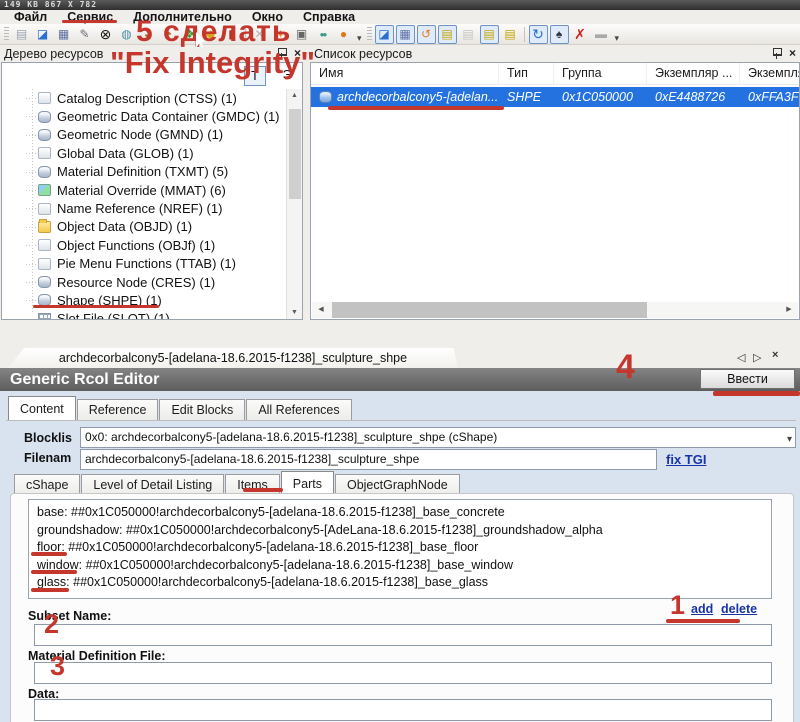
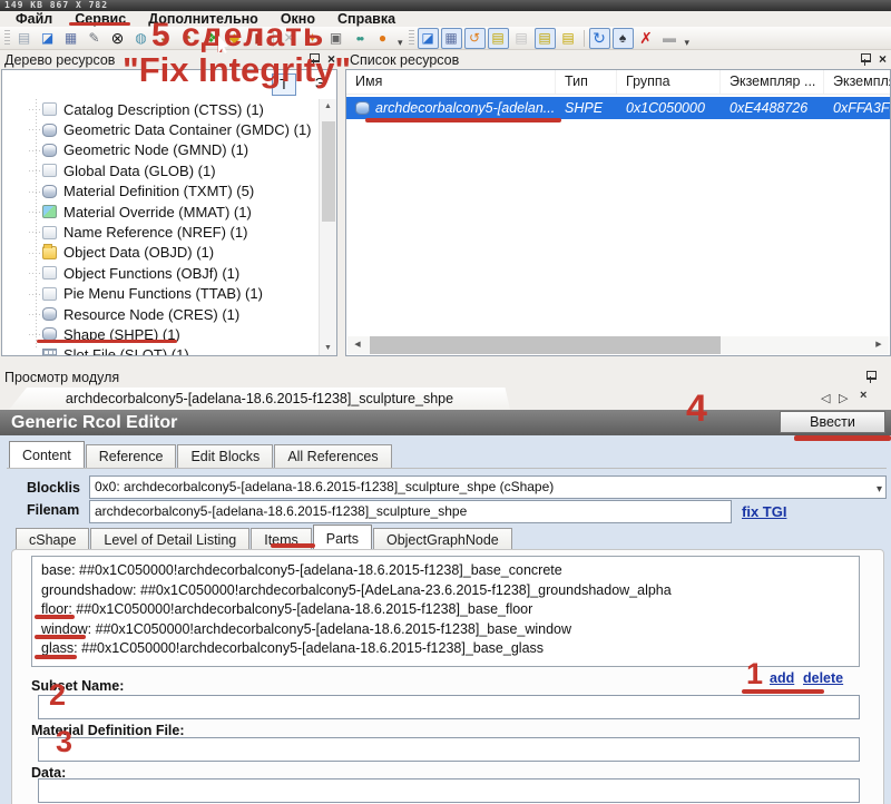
  149 KB 867 X 782
  Файл
  Сервис
  Дополнительно
  Окно
  Справка
  ▤
  ◪
  ▦
  ✎
  ⊗
  ◍
  ◒
  ◓
  ❖
  ◆
  ▮
  ✕
  ✦
  ▣
  ●●
  ●
  ▾
  ◪
  ▦
  ↺
  ▤
  ▤
  ▤
  ▤
  ↻
  ♠
  ✗
  ▬
  ▾
  Дерево ресурсов
  ×
  Т
  Э
  Catalog Description (CTSS) (1)
  Geometric Data Container (GMDC) (1)
  Geometric Node (GMND) (1)
  Global Data (GLOB) (1)
  Material Definition (TXMT) (5)
- Material Override (MMAT) (6)
+ Material Override (MMAT) (1)
  Name Reference (NREF) (1)
  Object Data (OBJD) (1)
  Object Functions (OBJf) (1)
  Pie Menu Functions (TTAB) (1)
  Resource Node (CRES) (1)
  Shape (SHPE) (1)
  Slot File (SLOT) (1)
  Список ресурсов
  ×
  Имя
  Тип
  Группа
  Экземпляр ...
  Экземпл
  archdecorbalcony5-[adelan...
  SHPE
  0x1C050000
  0xE4488726
  0xFFA3F
+ Просмотр модуля
  archdecorbalcony5-[adelana-18.6.2015-f1238]_sculpture_shpe
  ◁
  ▷
  ×
  Generic Rcol Editor
  Ввести
  Content
  Reference
  Edit Blocks
  All References
  Blocklis
  Filenam
  0x0: archdecorbalcony5-[adelana-18.6.2015-f1238]_sculpture_shpe (cShape)
  ▾
  archdecorbalcony5-[adelana-18.6.2015-f1238]_sculpture_shpe
  fix TGI
  cShape
  Level of Detail Listing
  Items
  Parts
  ObjectGraphNode
  base: ##0x1C050000!archdecorbalcony5-[adelana-18.6.2015-f1238]_base_concrete
- groundshadow: ##0x1C050000!archdecorbalcony5-[AdeLana-18.6.2015-f1238]_groundshadow_alpha
+ groundshadow: ##0x1C050000!archdecorbalcony5-[AdeLana-23.6.2015-f1238]_groundshadow_alpha
  floor: ##0x1C050000!archdecorbalcony5-[adelana-18.6.2015-f1238]_base_floor
  window: ##0x1C050000!archdecorbalcony5-[adelana-18.6.2015-f1238]_base_window
  glass: ##0x1C050000!archdecorbalcony5-[adelana-18.6.2015-f1238]_base_glass
  add
  delete
  Subset Name:
  Material Definition File:
  Data:
  5 сделать
  "Fix Integrity"
  4
  1
  2
  3
